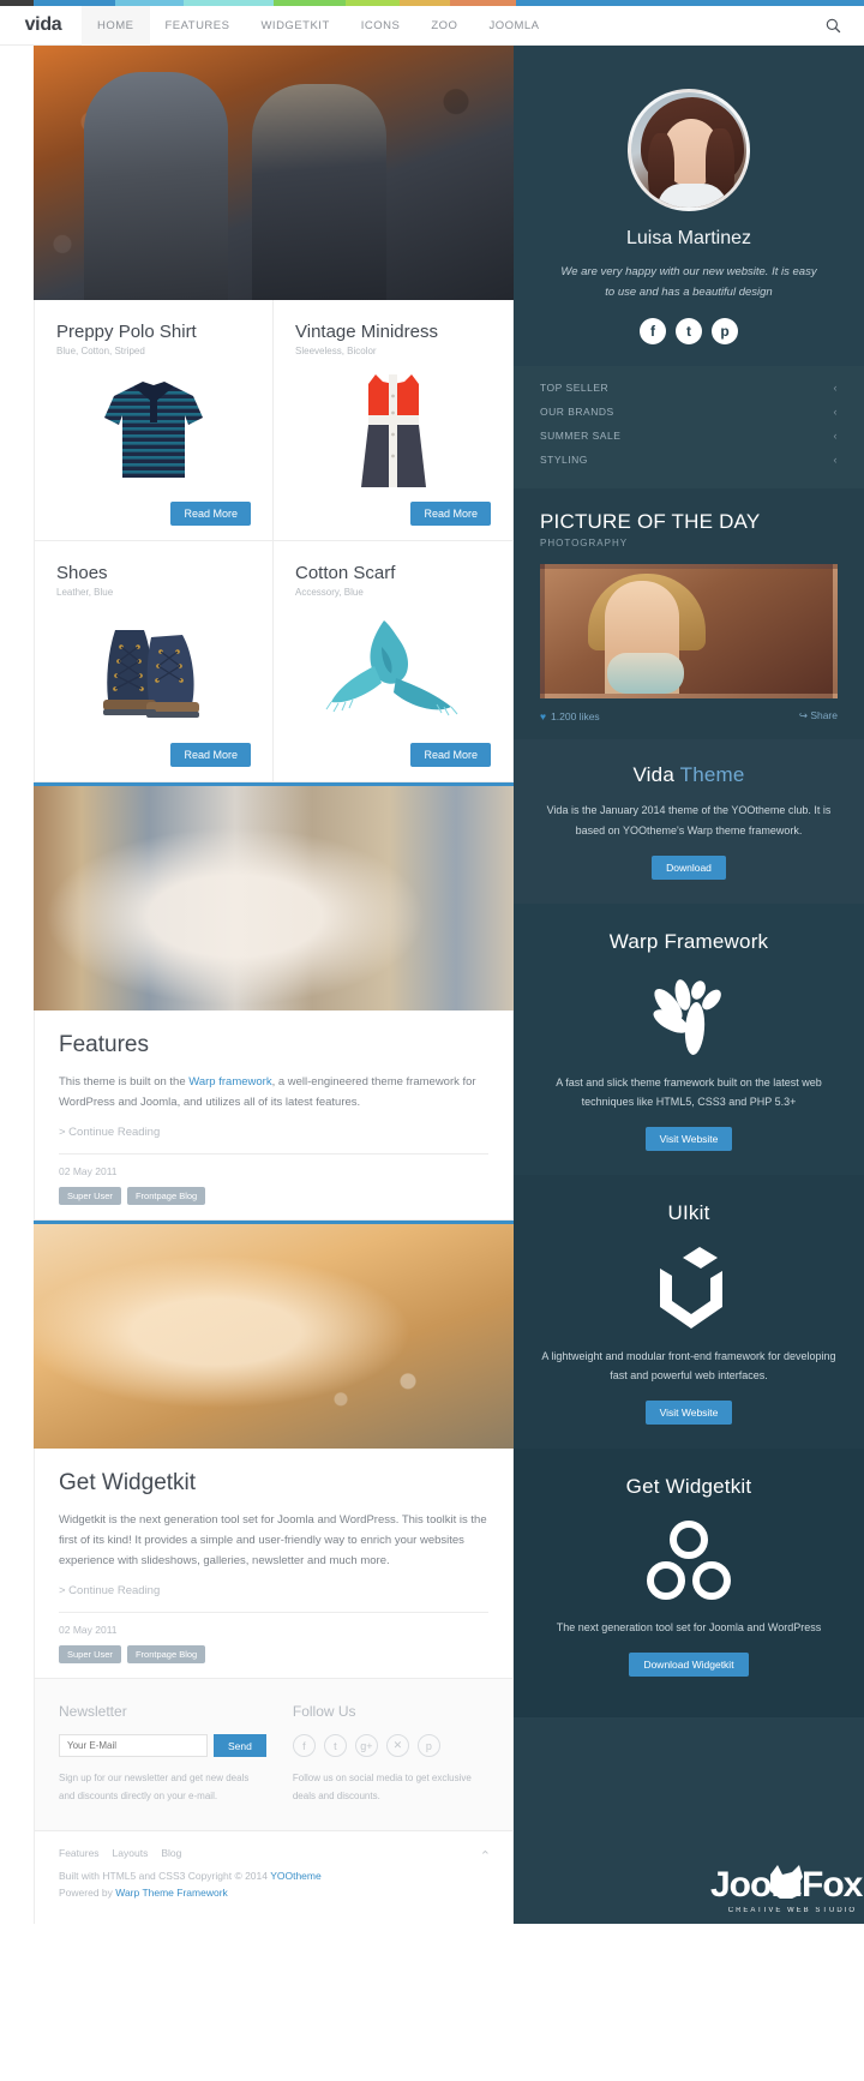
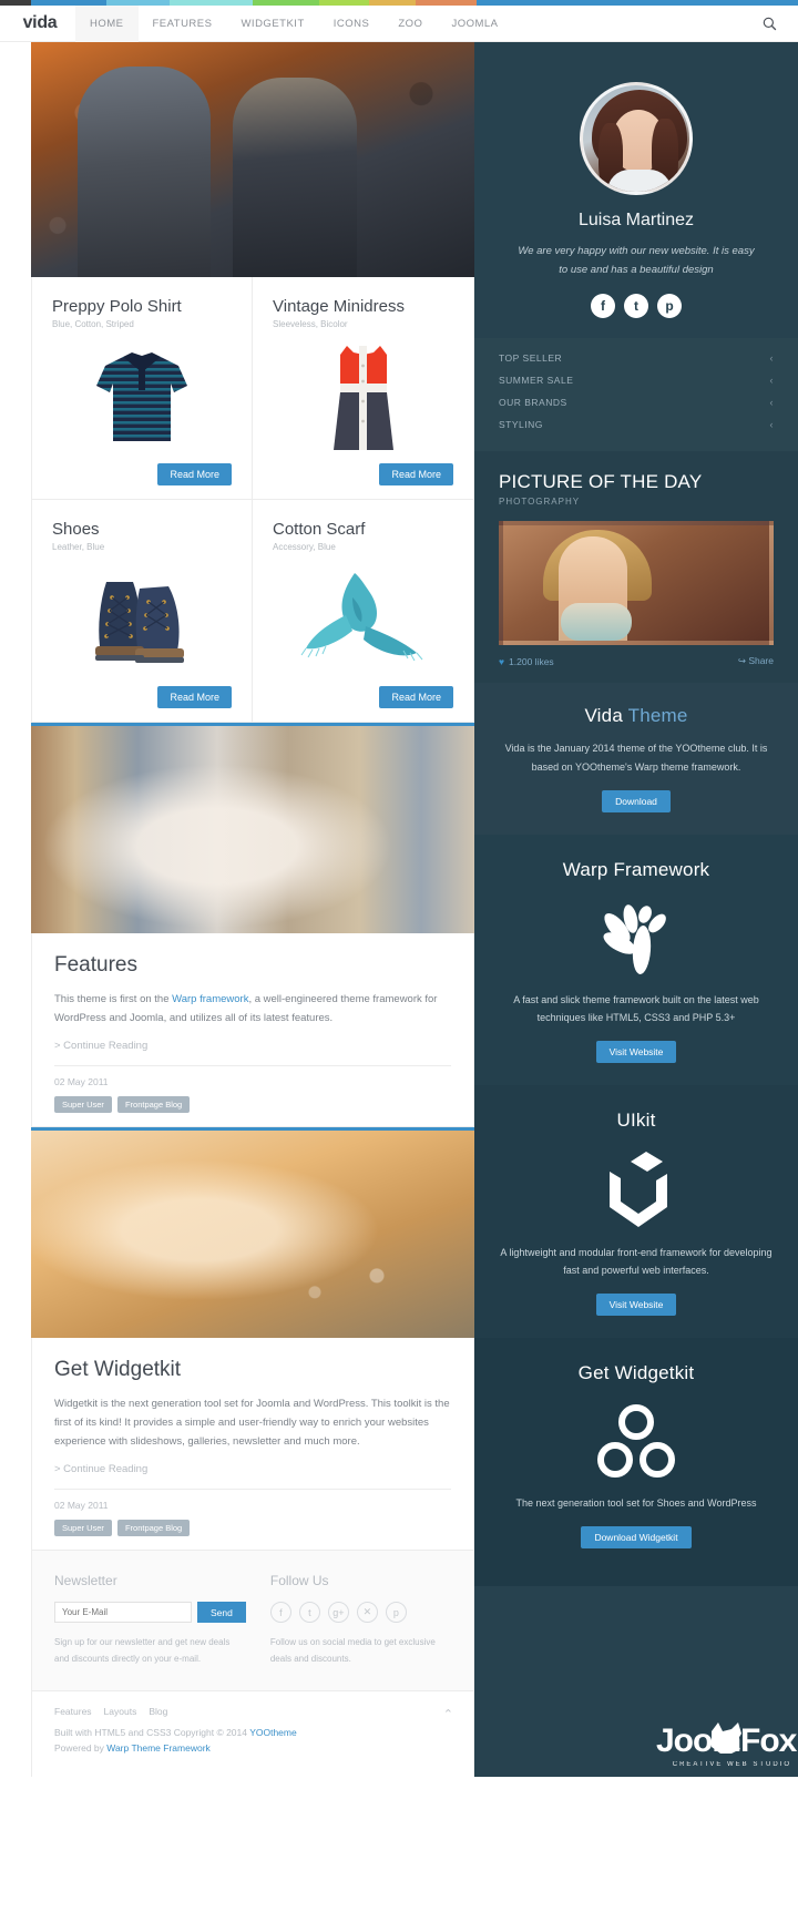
  vida
  HOME
  FEATURES
  WIDGETKIT
  ICONS
  ZOO
  JOOMLA
  Preppy Polo Shirt
  Blue, Cotton, Striped
  Read More
  Vintage Minidress
  Sleeveless, Bicolor
  Read More
  Shoes
  Leather, Blue
  Read More
  Cotton Scarf
  Accessory, Blue
  Read More
  Features
- This theme is built on the Warp framework, a well-engineered theme framework for WordPress and Joomla, and utilizes all of its latest features.
+ This theme is first on the Warp framework, a well-engineered theme framework for WordPress and Joomla, and utilizes all of its latest features.
  > Continue Reading
  02 May 2011
  Super User
  Frontpage Blog
  Get Widgetkit
  Widgetkit is the next generation tool set for Joomla and WordPress. This toolkit is the first of its kind! It provides a simple and user-friendly way to enrich your websites experience with slideshows, galleries, newsletter and much more.
  > Continue Reading
  02 May 2011
  Super User
  Frontpage Blog
  Newsletter
  Your E-Mail
  Send
  Sign up for our newsletter and get new deals and discounts directly on your e-mail.
  Follow Us
  f
  t
  g+
  ✕
  p
  Follow us on social media to get exclusive deals and discounts.
  Features
  Layouts
  Blog
  Built with HTML5 and CSS3 Copyright © 2014 YOOtheme
  Powered by Warp Theme Framework
  ⌃
  Luisa Martinez
  We are very happy with our new website. It is easy to use and has a beautiful design
  f
  t
  p
  TOP SELLER
  ‹
- OUR BRANDS
+ SUMMER SALE
  ‹
- SUMMER SALE
+ OUR BRANDS
  ‹
  STYLING
  ‹
  PICTURE OF THE DAY
  PHOTOGRAPHY
  ♥ 1.200 likes
  ↪ Share
  Vida Theme
  Vida is the January 2014 theme of the YOOtheme club. It is based on YOOtheme's Warp theme framework.
  Download
  Warp Framework
  A fast and slick theme framework built on the latest web techniques like HTML5, CSS3 and PHP 5.3+
  Visit Website
  UIkit
  A lightweight and modular front-end framework for developing fast and powerful web interfaces.
  Visit Website
  Get Widgetkit
- The next generation tool set for Joomla and WordPress
+ The next generation tool set for Shoes and WordPress
  Download Widgetkit
  JooFox
